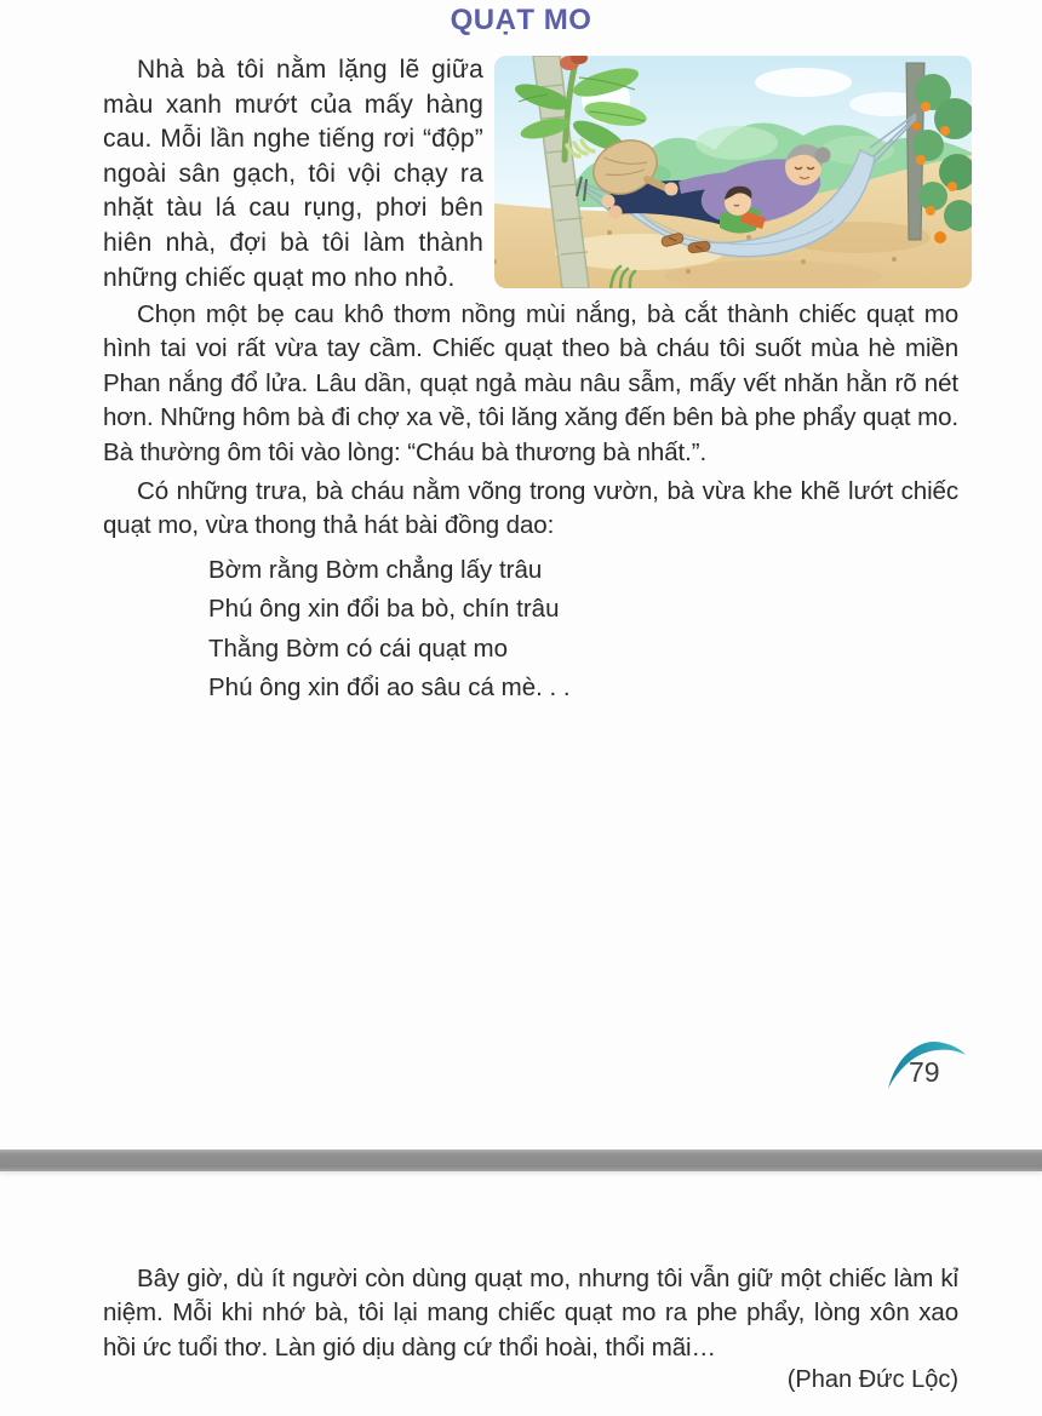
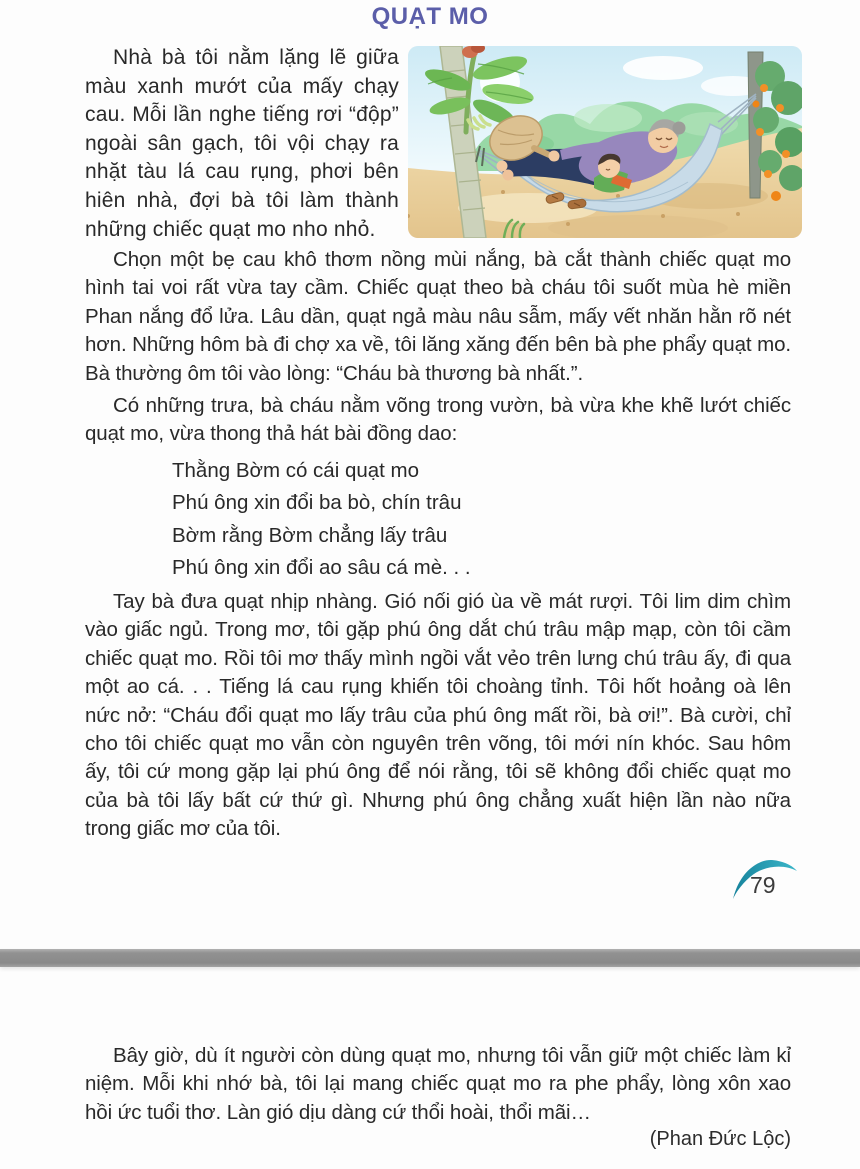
  QUẠT MO
- Nhà bà tôi nằm lặng lẽ giữa màu xanh mướt của mấy hàng cau. Mỗi lần nghe tiếng rơi “độp” ngoài sân gạch, tôi vội chạy ra nhặt tàu lá cau rụng, phơi bên hiên nhà, đợi bà tôi làm thành những chiếc quạt mo nho nhỏ.
+ Nhà bà tôi nằm lặng lẽ giữa màu xanh mướt của mấy chạy cau. Mỗi lần nghe tiếng rơi “độp” ngoài sân gạch, tôi vội chạy ra nhặt tàu lá cau rụng, phơi bên hiên nhà, đợi bà tôi làm thành những chiếc quạt mo nho nhỏ.
  Chọn một bẹ cau khô thơm nồng mùi nắng, bà cắt thành chiếc quạt mo hình tai voi rất vừa tay cầm. Chiếc quạt theo bà cháu tôi suốt mùa hè miền Phan nắng đổ lửa. Lâu dần, quạt ngả màu nâu sẫm, mấy vết nhăn hằn rõ nét hơn. Những hôm bà đi chợ xa về, tôi lăng xăng đến bên bà phe phẩy quạt mo. Bà thường ôm tôi vào lòng: “Cháu bà thương bà nhất.”.
  Có những trưa, bà cháu nằm võng trong vườn, bà vừa khe khẽ lướt chiếc quạt mo, vừa thong thả hát bài đồng dao:
- Bờm rằng Bờm chẳng lấy trâu
+ Thằng Bờm có cái quạt mo
  Phú ông xin đổi ba bò, chín trâu
- Thằng Bờm có cái quạt mo
+ Bờm rằng Bờm chẳng lấy trâu
  Phú ông xin đổi ao sâu cá mè. . .
+ Tay bà đưa quạt nhịp nhàng. Gió nối gió ùa về mát rượi. Tôi lim dim chìm vào giấc ngủ. Trong mơ, tôi gặp phú ông dắt chú trâu mập mạp, còn tôi cầm chiếc quạt mo. Rồi tôi mơ thấy mình ngồi vắt vẻo trên lưng chú trâu ấy, đi qua một ao cá. . . Tiếng lá cau rụng khiến tôi choàng tỉnh. Tôi hốt hoảng oà lên nức nở: “Cháu đổi quạt mo lấy trâu của phú ông mất rồi, bà ơi!”. Bà cười, chỉ cho tôi chiếc quạt mo vẫn còn nguyên trên võng, tôi mới nín khóc. Sau hôm ấy, tôi cứ mong gặp lại phú ông để nói rằng, tôi sẽ không đổi chiếc quạt mo của bà tôi lấy bất cứ thứ gì. Nhưng phú ông chẳng xuất hiện lần nào nữa trong giấc mơ của tôi.
  79
  Bây giờ, dù ít người còn dùng quạt mo, nhưng tôi vẫn giữ một chiếc làm kỉ niệm. Mỗi khi nhớ bà, tôi lại mang chiếc quạt mo ra phe phẩy, lòng xôn xao hồi ức tuổi thơ. Làn gió dịu dàng cứ thổi hoài, thổi mãi…
  (Phan Đức Lộc)
